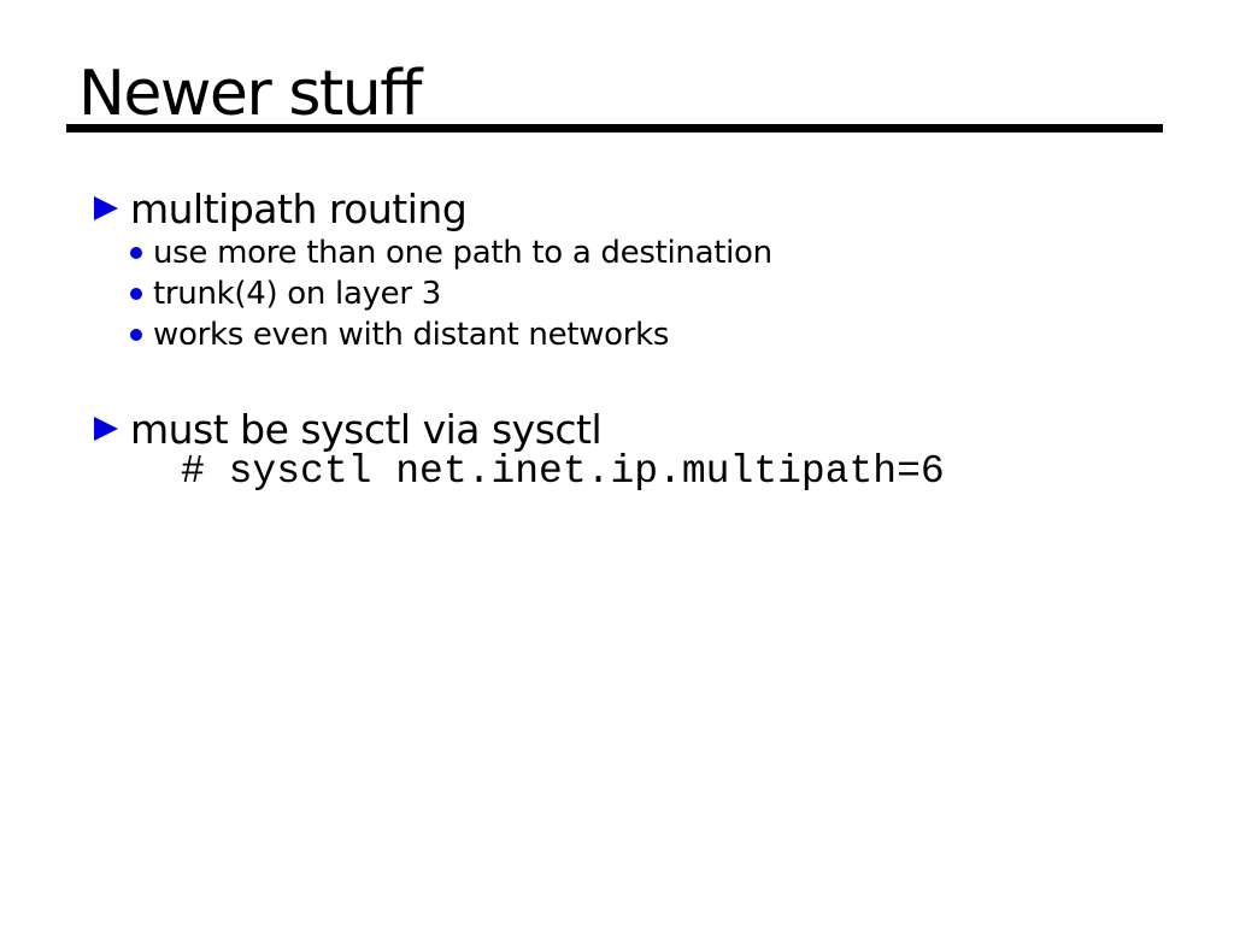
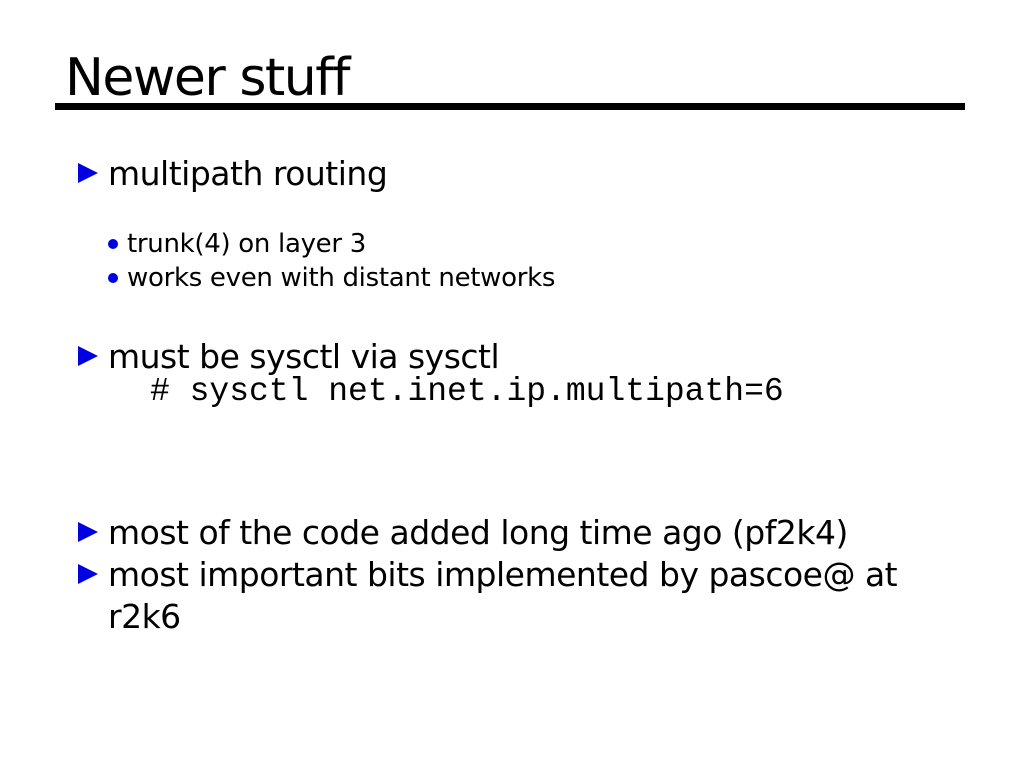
  Newer stuff
  multipath routing
- use more than one path to a destination
  trunk(4) on layer 3
  works even with distant networks
  must be sysctl via sysctl
  # sysctl net.inet.ip.multipath=6
+ most of the code added long time ago (pf2k4)
+ most important bits implemented by pascoe@ at r2k6
